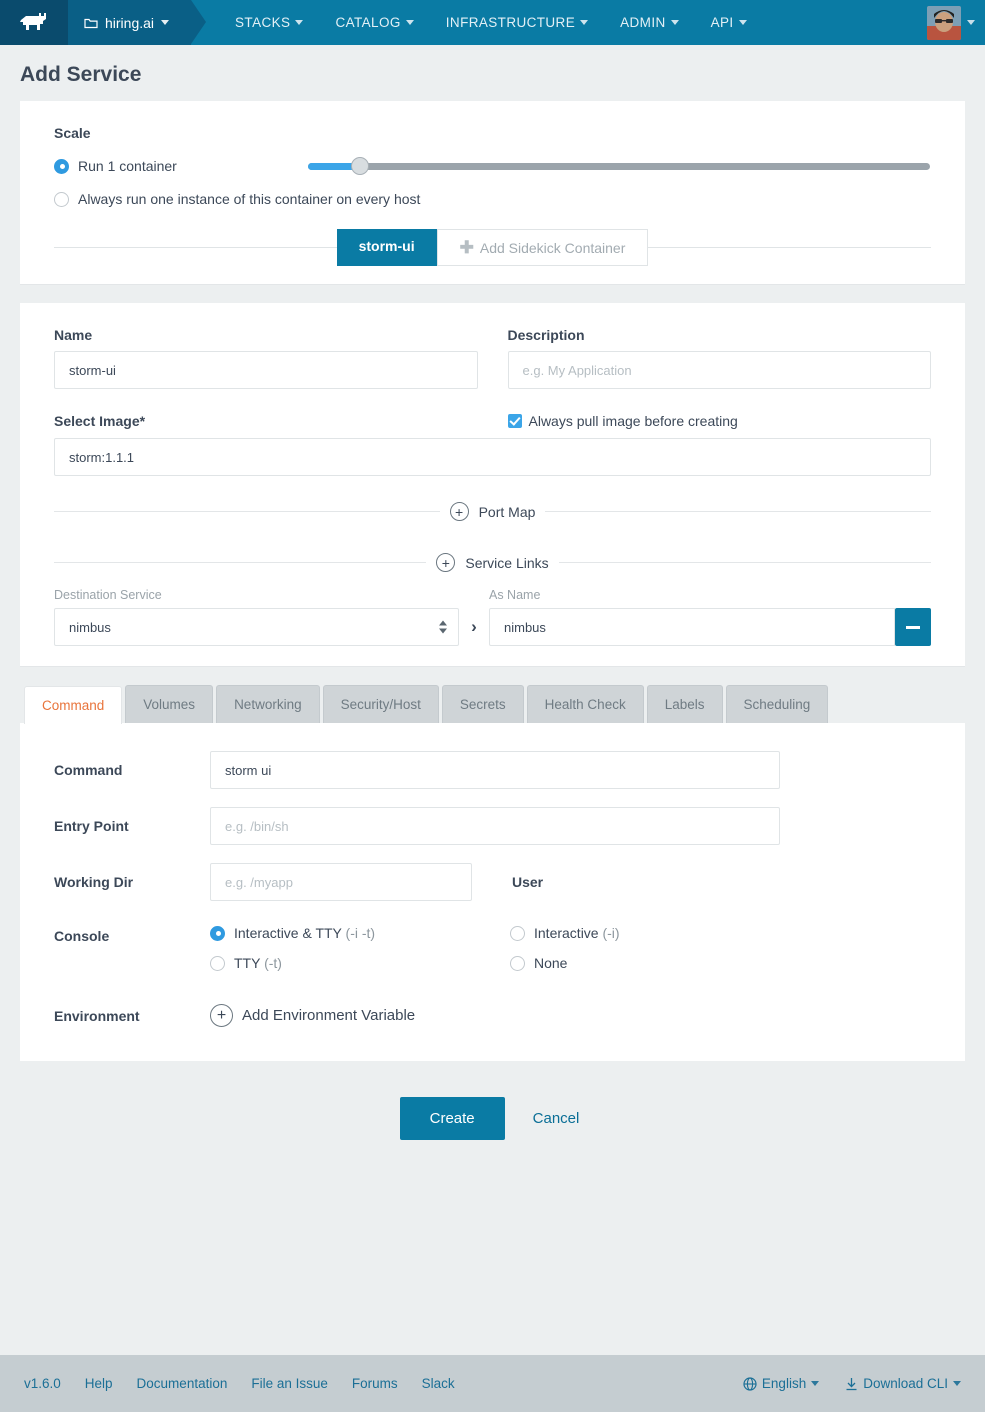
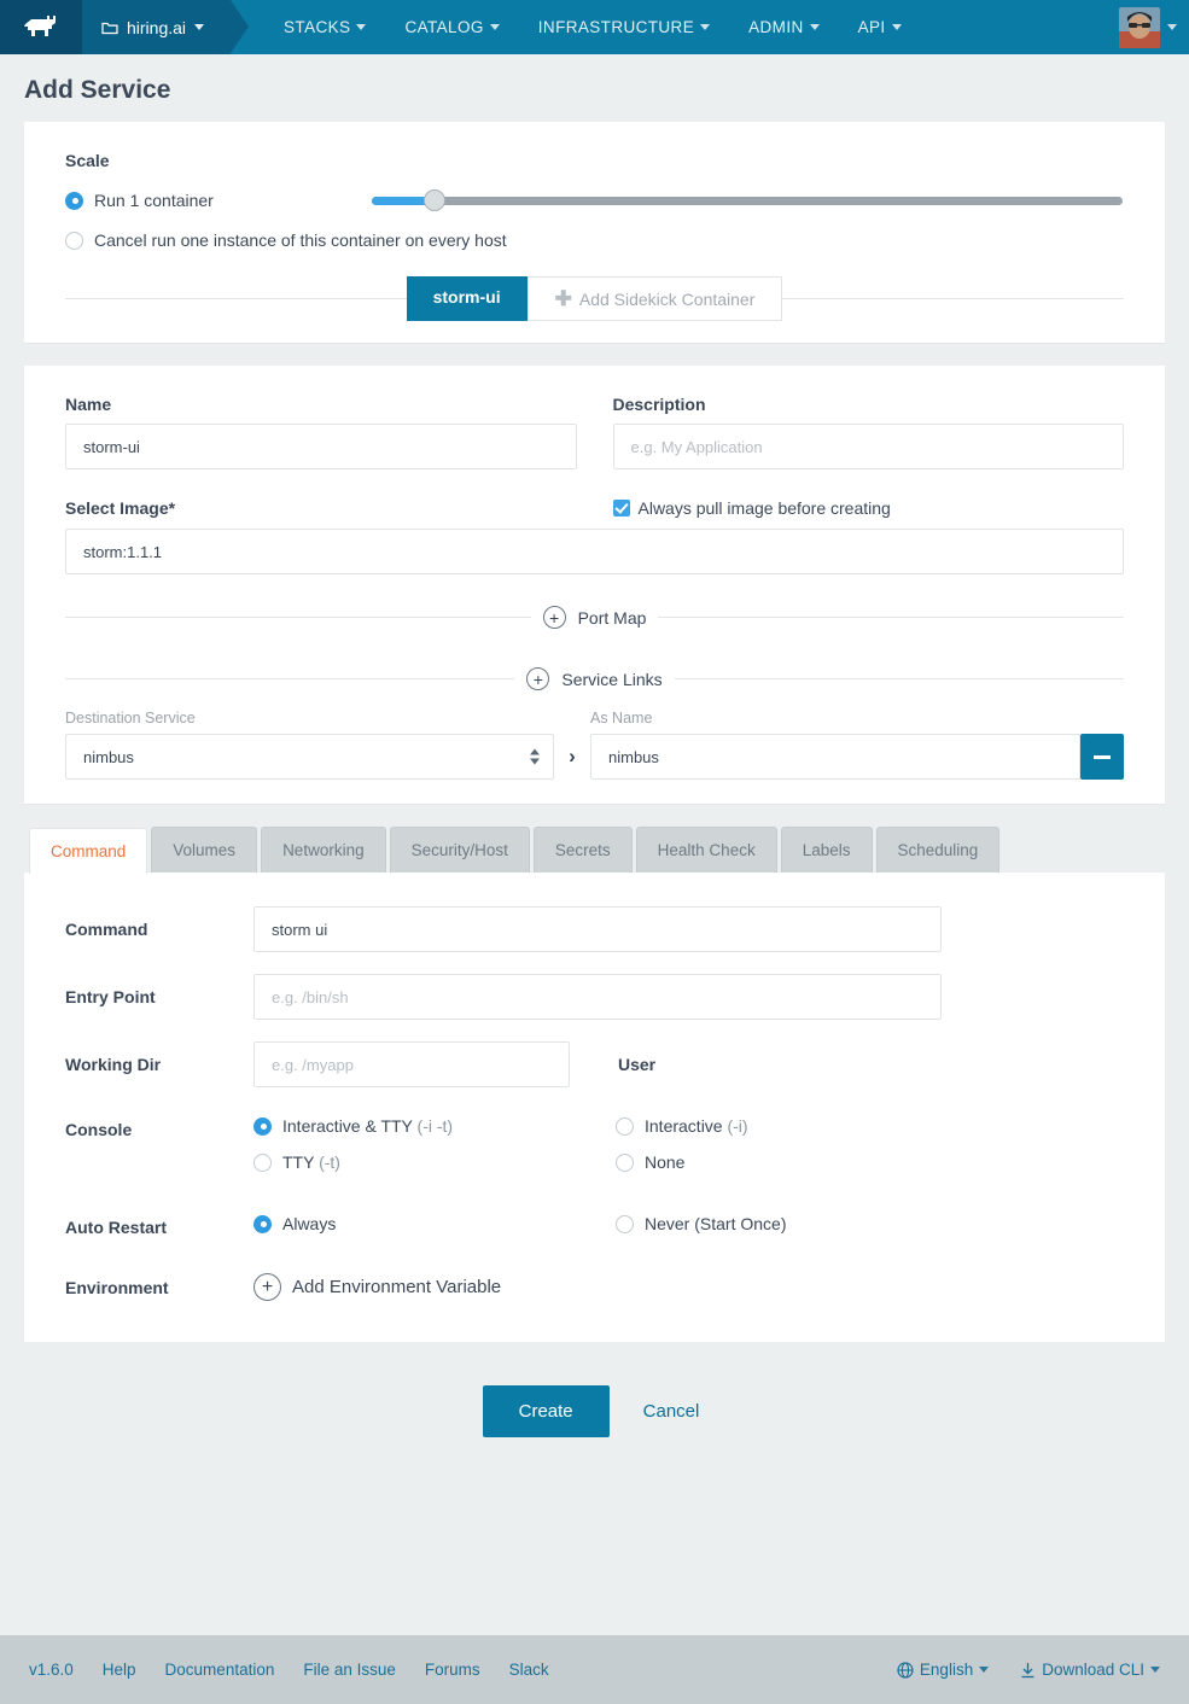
  hiring.ai
  STACKS
  CATALOG
  INFRASTRUCTURE
  ADMIN
  API
  Add Service
  Scale
  Run 1 container
- Always run one instance of this container on every host
+ Cancel run one instance of this container on every host
  storm-ui
  ✚
  Add Sidekick Container
  Name
  storm-ui
  Description
  e.g. My Application
  Select Image*
  Always pull image before creating
  storm:1.1.1
  +
  Port Map
  +
  Service Links
  Destination Service
  As Name
  nimbus
  ›
  nimbus
  Command
  Volumes
  Networking
  Security/Host
  Secrets
  Health Check
  Labels
  Scheduling
  Command
  storm ui
  Entry Point
  e.g. /bin/sh
  Working Dir
  e.g. /myapp
  User
  Console
  Interactive & TTY (-i -t)
  TTY (-t)
  Interactive (-i)
  None
+ Auto Restart
+ Always
+ Never (Start Once)
  Environment
  +
  Add Environment Variable
  Create
  Cancel
  v1.6.0
  Help
  Documentation
  File an Issue
  Forums
  Slack
  English
  Download CLI
